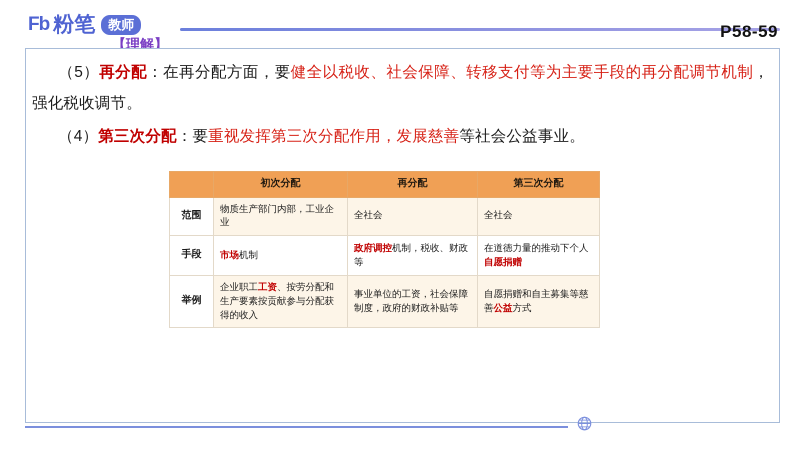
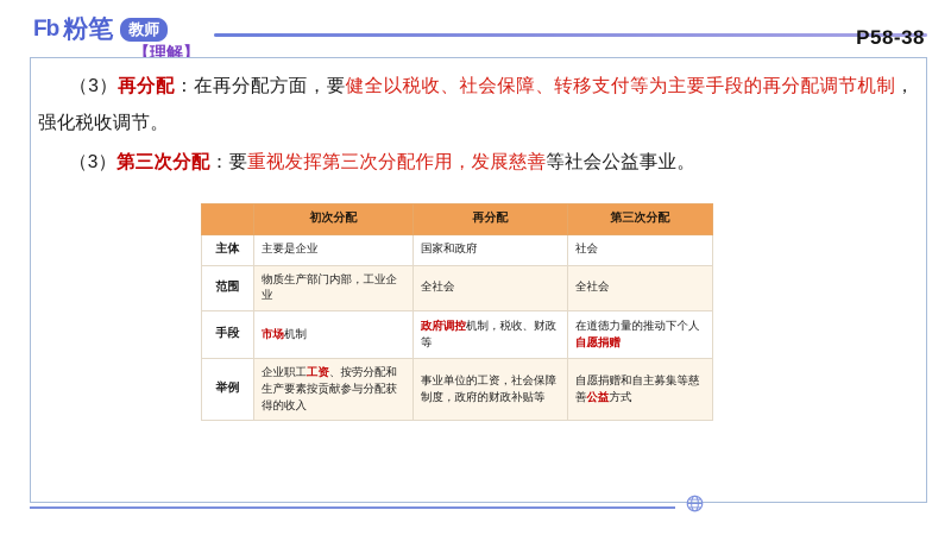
  Fb
  粉笔
  教师
- P58-59
+ P58-38
  【理解】
- （5）再分配：在再分配方面，要健全以税收、社会保障、转移支付等为主要手段的再分配调节机制，强化税收调节。
+ （3）再分配：在再分配方面，要健全以税收、社会保障、转移支付等为主要手段的再分配调节机制，强化税收调节。
- （4）第三次分配：要重视发挥第三次分配作用，发展慈善等社会公益事业。
+ （3）第三次分配：要重视发挥第三次分配作用，发展慈善等社会公益事业。
  	初次分配	再分配	第三次分配
+ 主体	主要是企业	国家和政府	社会
  范围	物质生产部门内部，工业企业	全社会	全社会
  手段	市场机制	政府调控机制，税收、财政等	在道德力量的推动下个人自愿捐赠
  举例	企业职工工资、按劳分配和生产要素按贡献参与分配获得的收入	事业单位的工资，社会保障制度，政府的财政补贴等	自愿捐赠和自主募集等慈善公益方式
